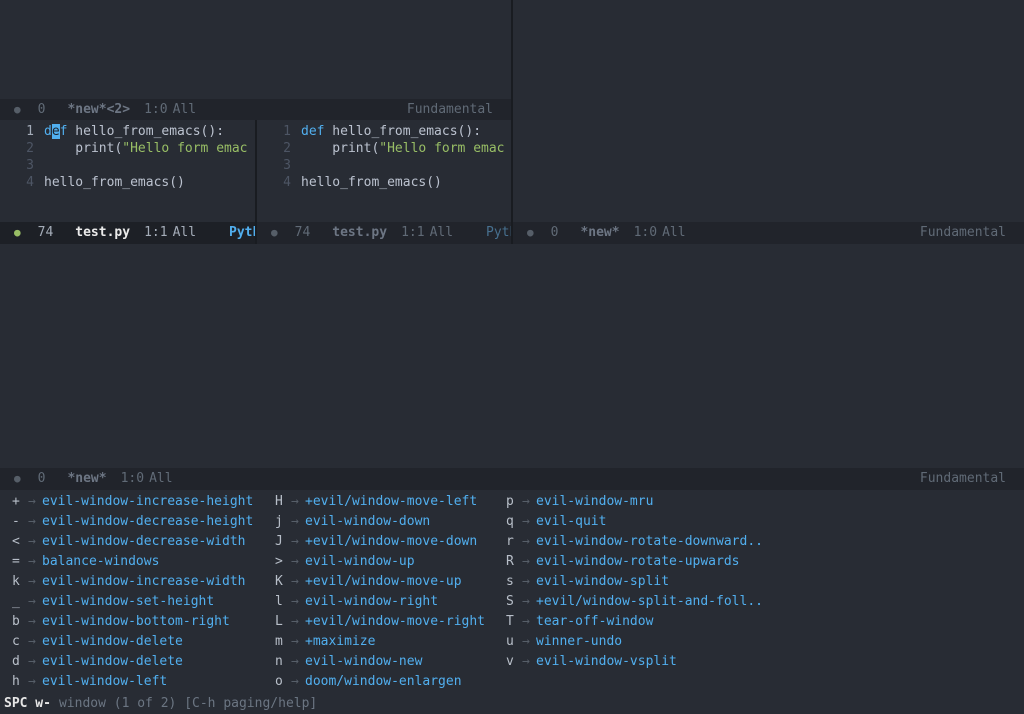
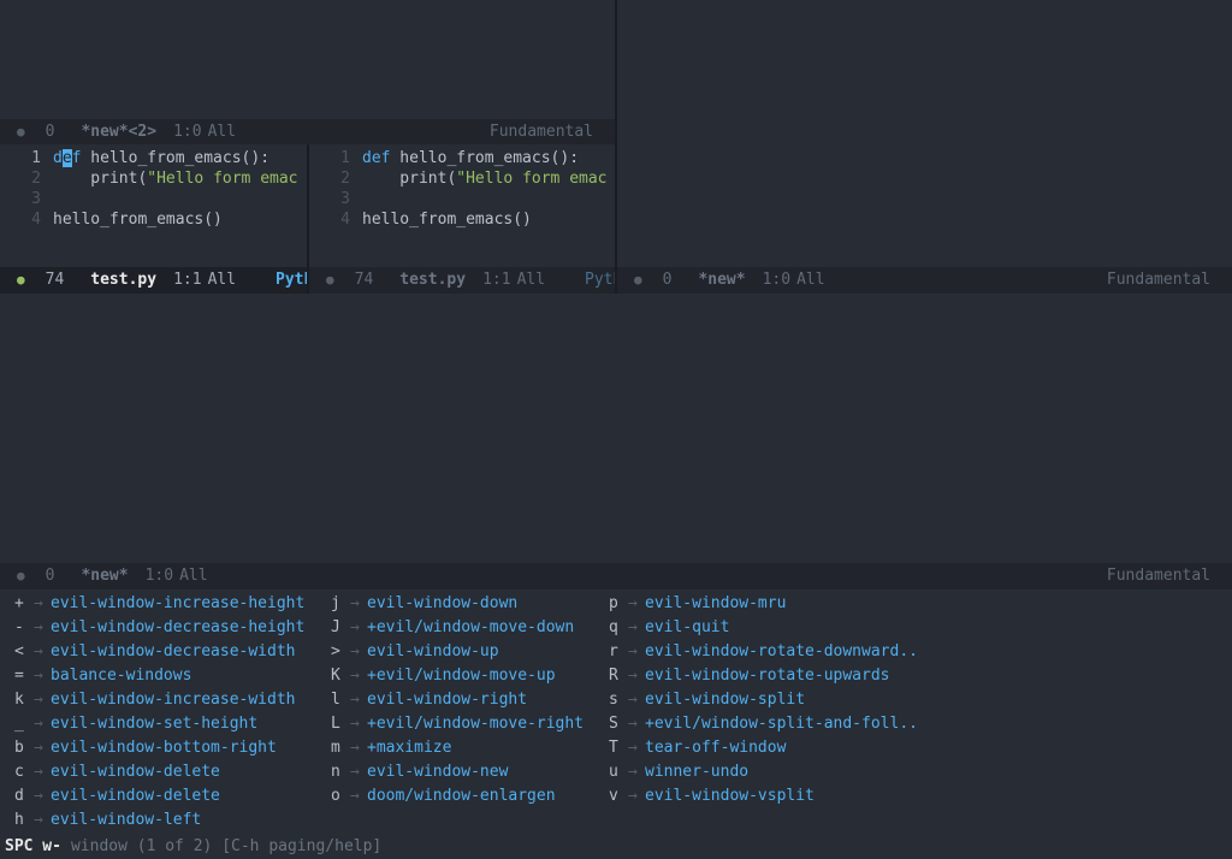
  ● 0 *new*<2> 1:0 All
  Fundamental
  1
  def hello_from_emacs():
  2
  print("Hello form emac
  3
  4
  hello_from_emacs()
  1
  def hello_from_emacs():
  2
  print("Hello form emac
  3
  4
  hello_from_emacs()
  ● 74 test.py 1:1 All
  ● 74 test.py 1:1 All
  ● 0 *new* 1:0 All
  Fundamental
  ● 0 *new* 1:0 All
  Fundamental
  + → evil-window-increase-height
  - → evil-window-decrease-height
  < → evil-window-decrease-width
  = → balance-windows
  k → evil-window-increase-width
  _ → evil-window-set-height
  b → evil-window-bottom-right
  c → evil-window-delete
  d → evil-window-delete
  h → evil-window-left
- H → +evil/window-move-left
  j → evil-window-down
  J → +evil/window-move-down
  > → evil-window-up
  K → +evil/window-move-up
  l → evil-window-right
  L → +evil/window-move-right
  m → +maximize
  n → evil-window-new
  o → doom/window-enlargen
  p → evil-window-mru
  q → evil-quit
  r → evil-window-rotate-downward..
  R → evil-window-rotate-upwards
  s → evil-window-split
  S → +evil/window-split-and-foll..
  T → tear-off-window
  u → winner-undo
  v → evil-window-vsplit
  SPC w- window (1 of 2) [C-h paging/help]
